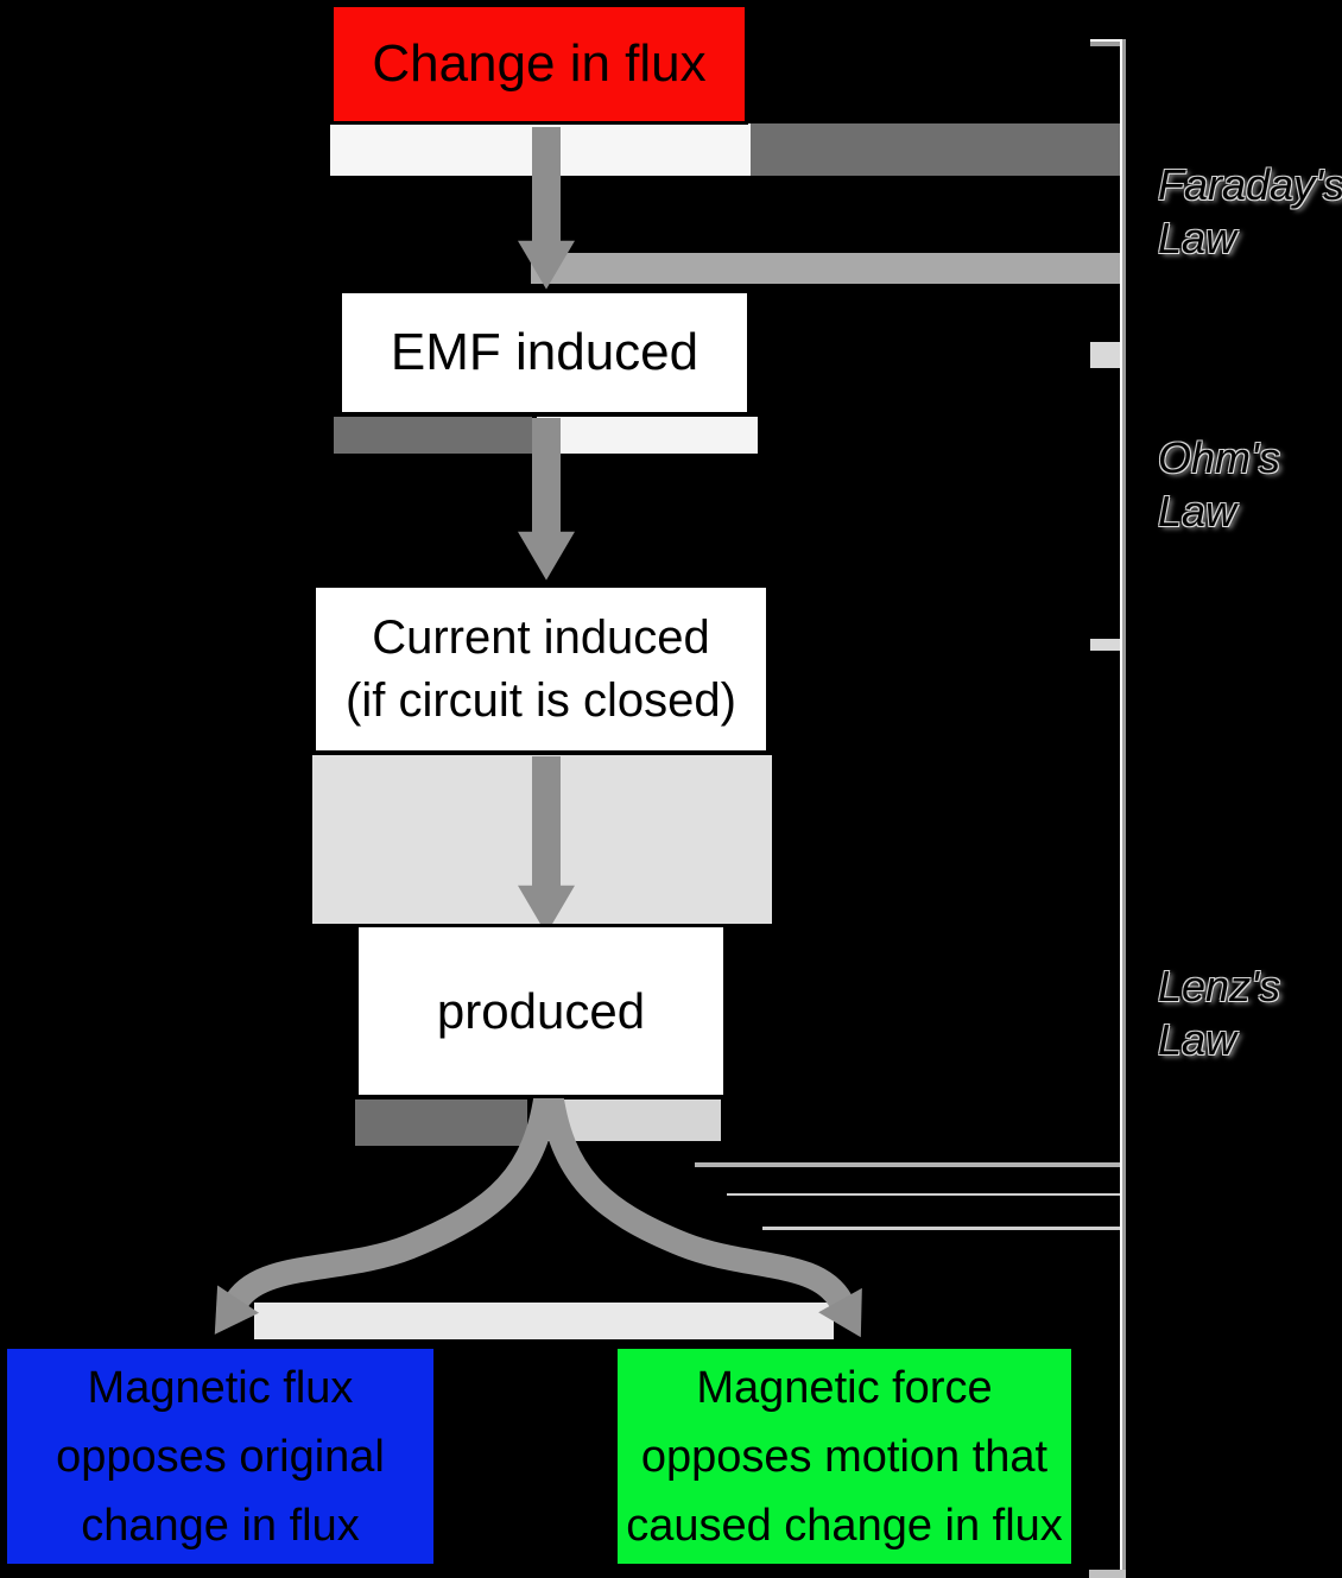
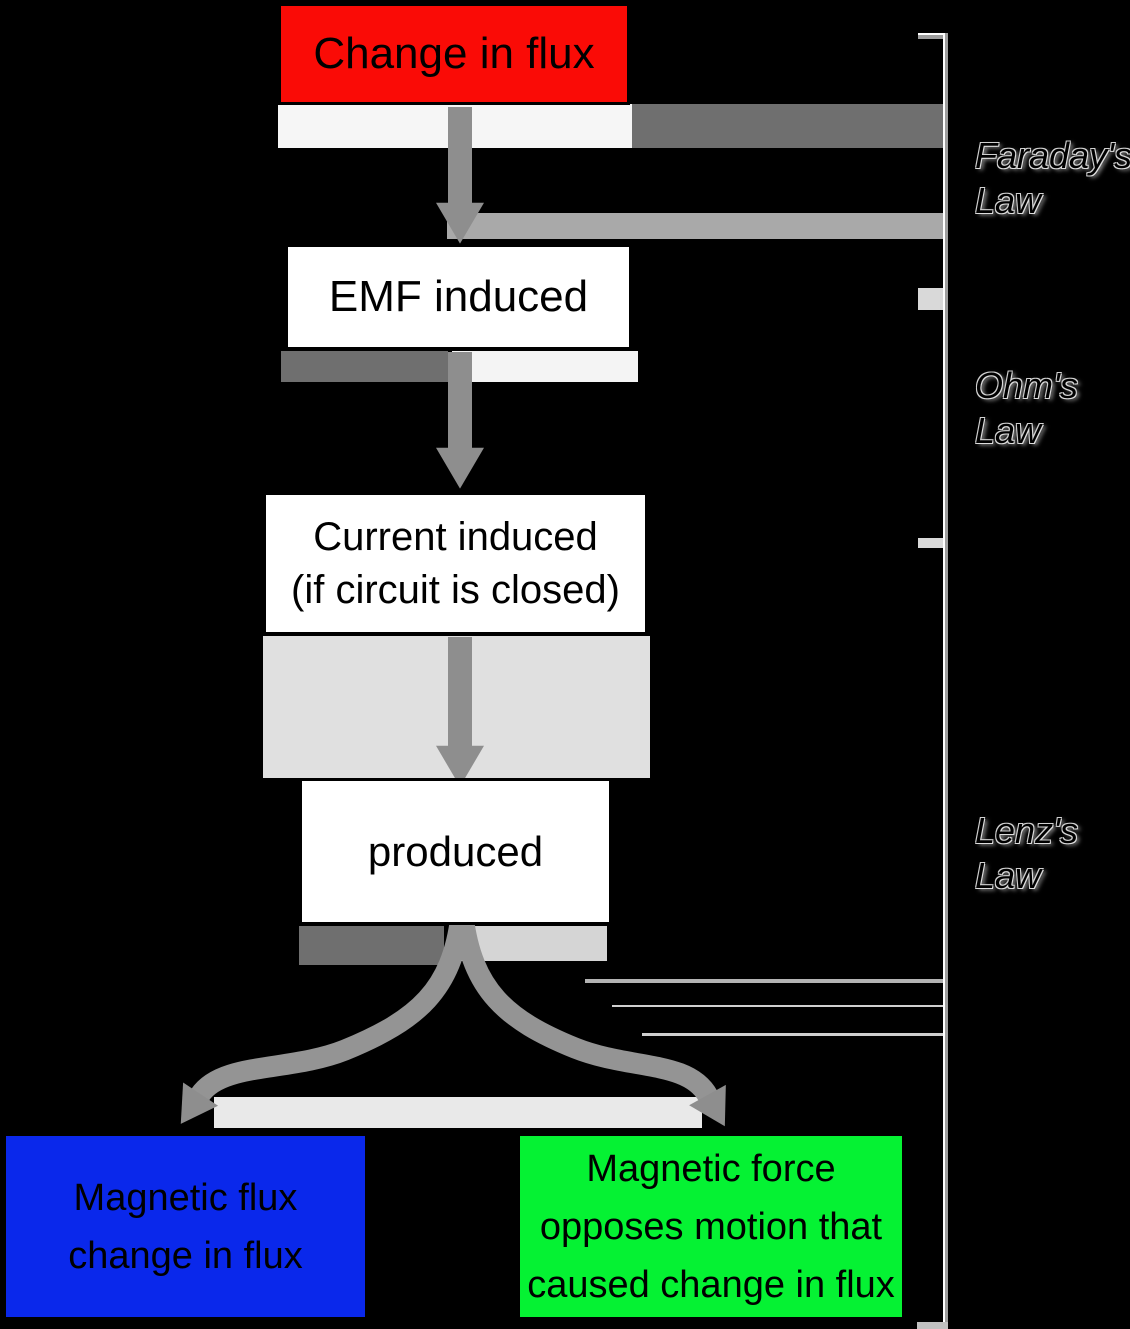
  Change in flux
  EMF induced
  Current induced
  (if circuit is closed)
  produced
  Magnetic flux
- opposes original
  change in flux
  Magnetic force
  opposes motion that
  caused change in flux
  Faraday's
  Law
  Ohm's
  Law
  Lenz's
  Law
